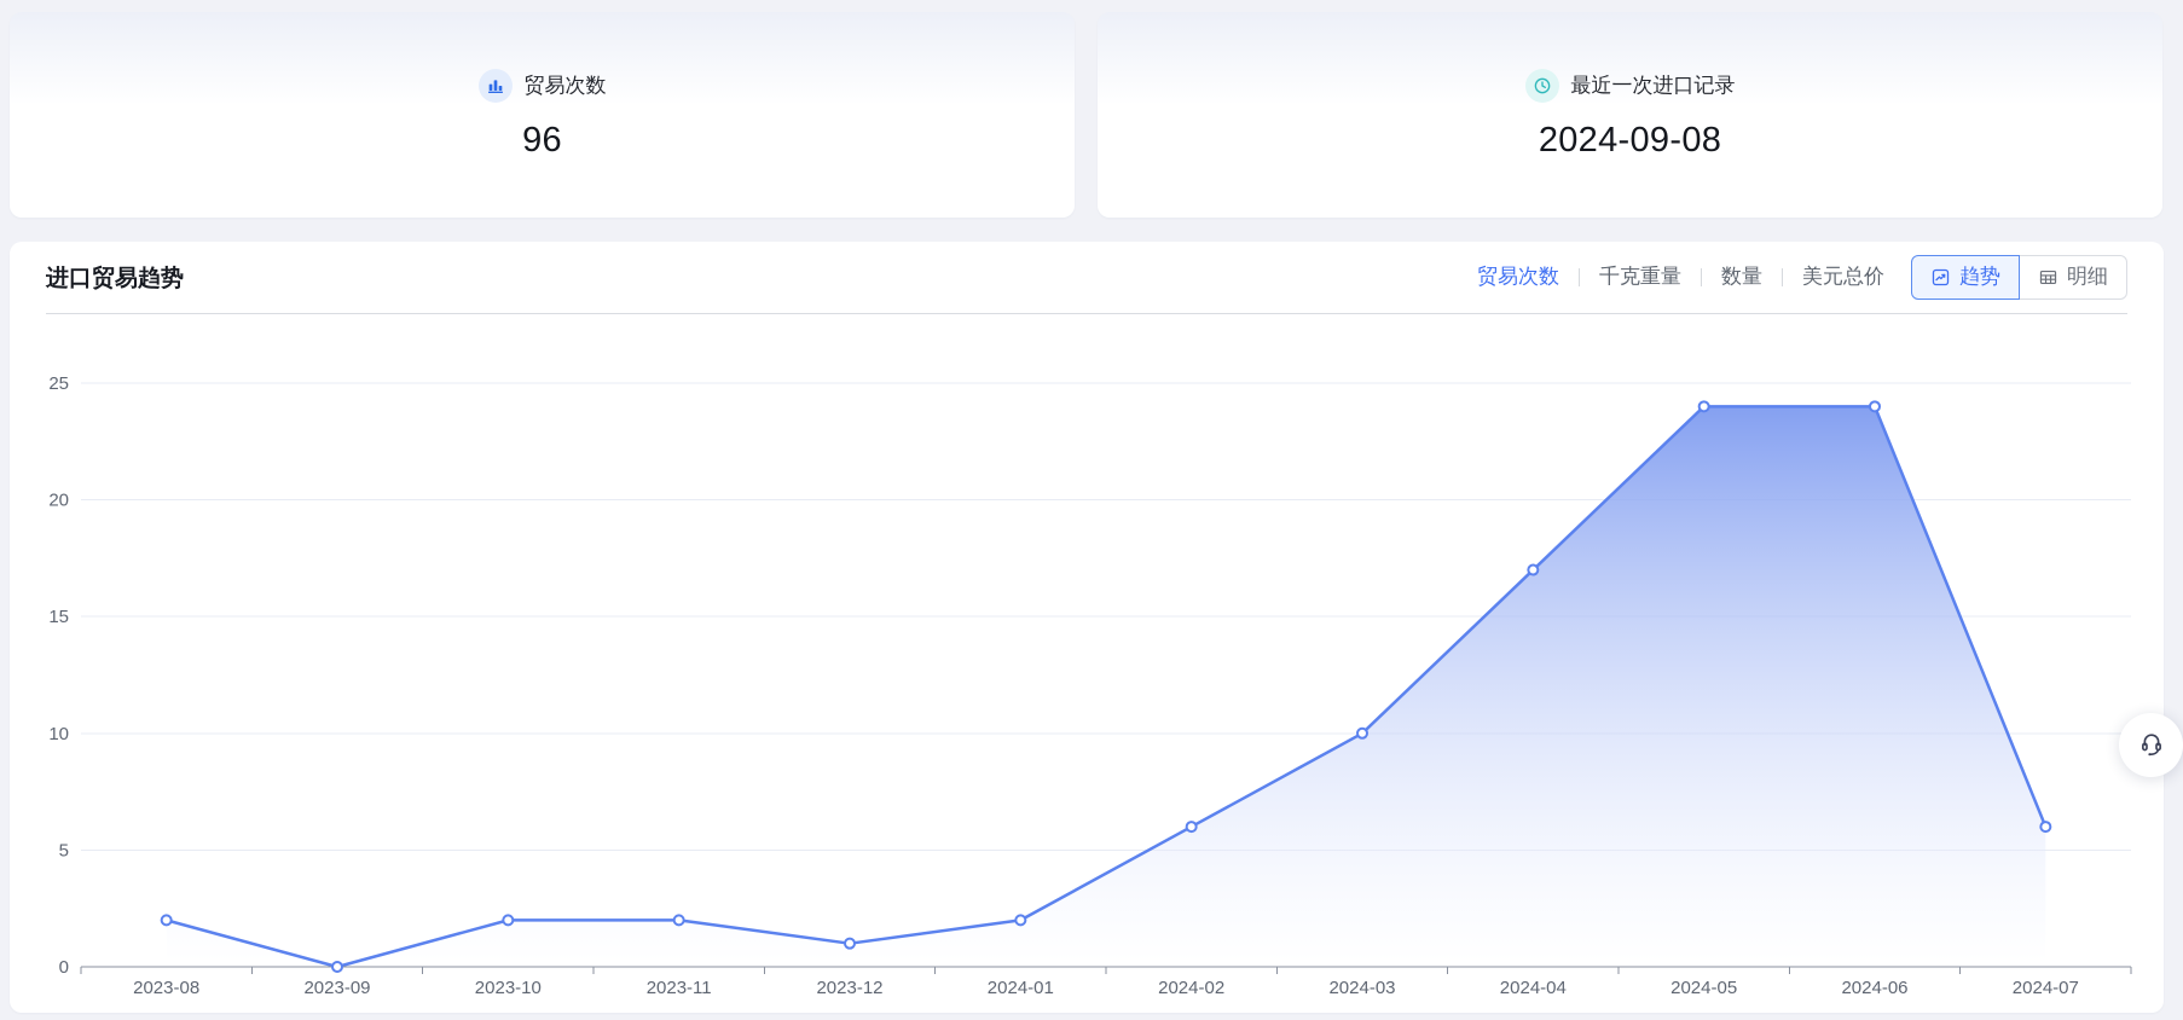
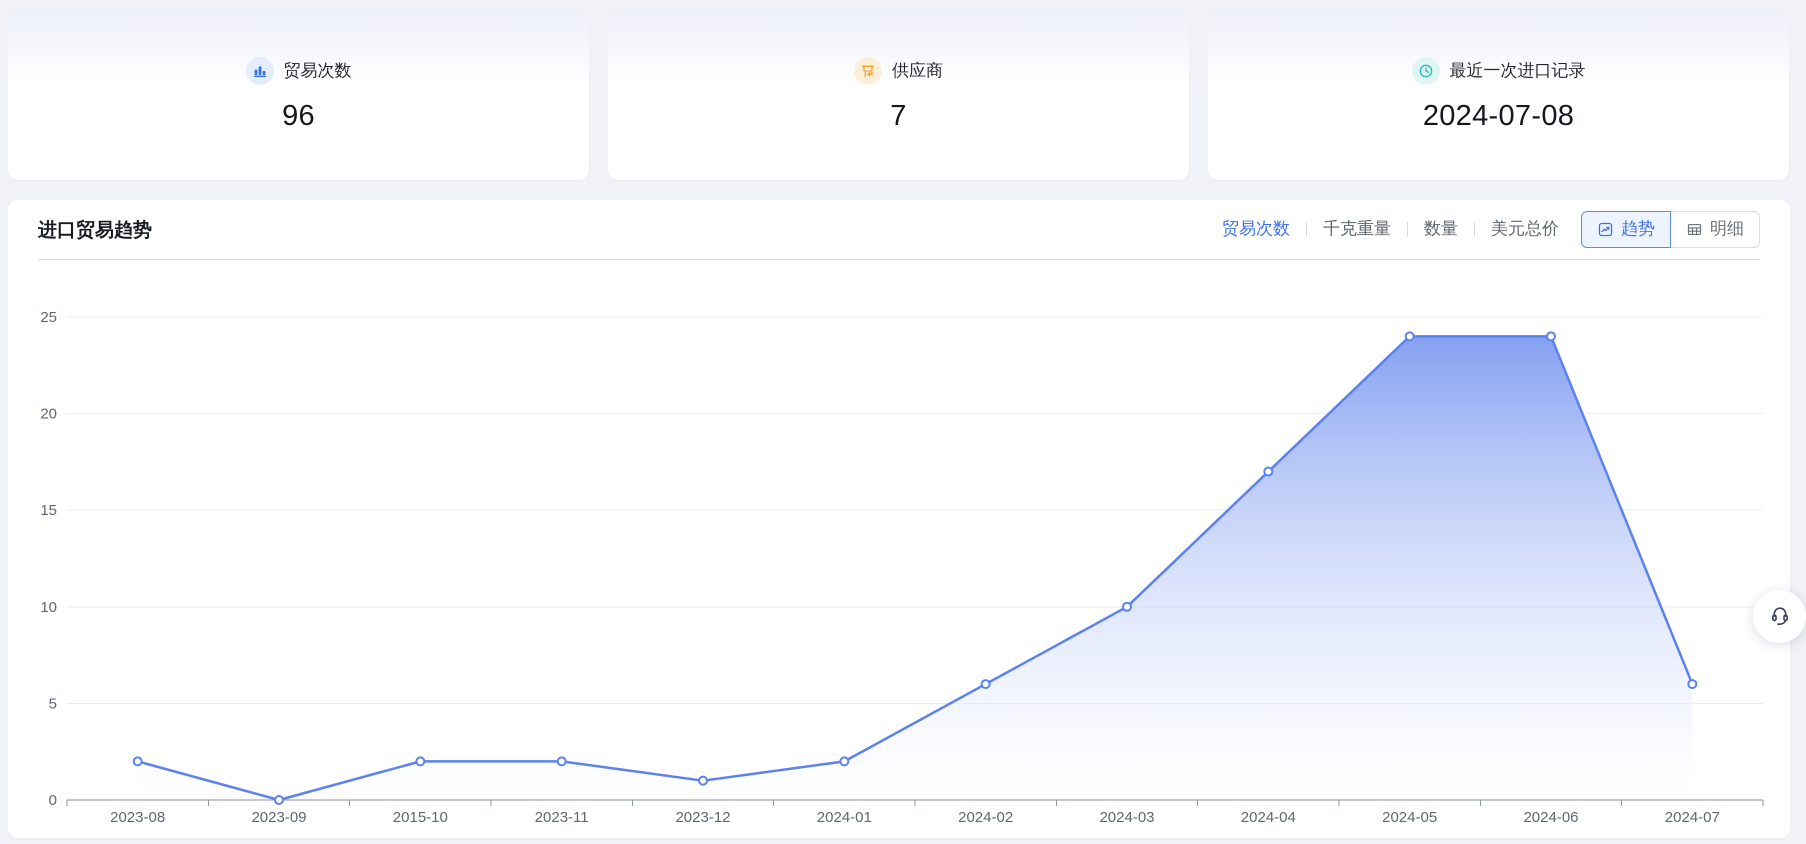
  贸易次数
  96
+ 供应商
+ 7
  最近一次进口记录
- 2024-09-08
+ 2024-07-08
  进口贸易趋势
  贸易次数
  千克重量
  数量
  美元总价
  趋势
  明细
  0
  5
  10
  15
  20
  25
  2023-08
  2023-09
- 2023-10
+ 2015-10
  2023-11
  2023-12
  2024-01
  2024-02
  2024-03
  2024-04
  2024-05
  2024-06
  2024-07
